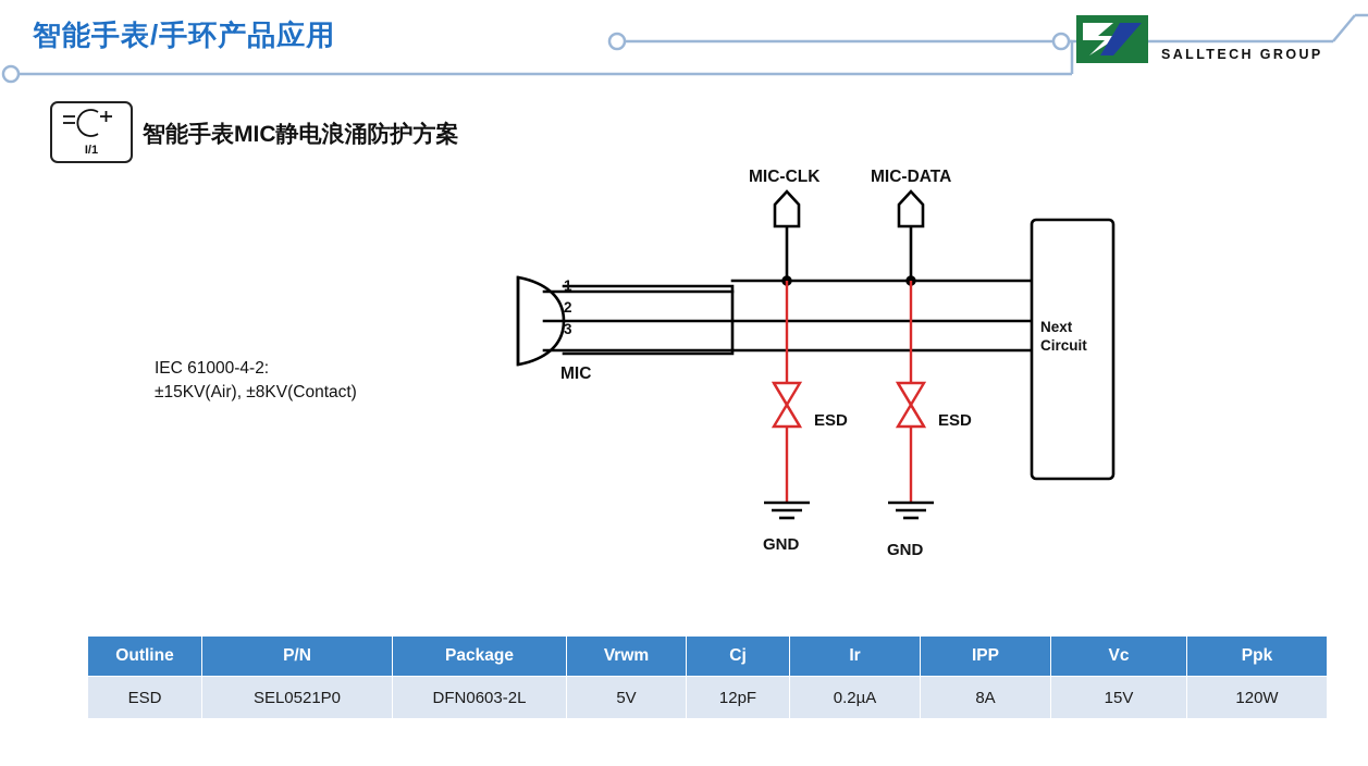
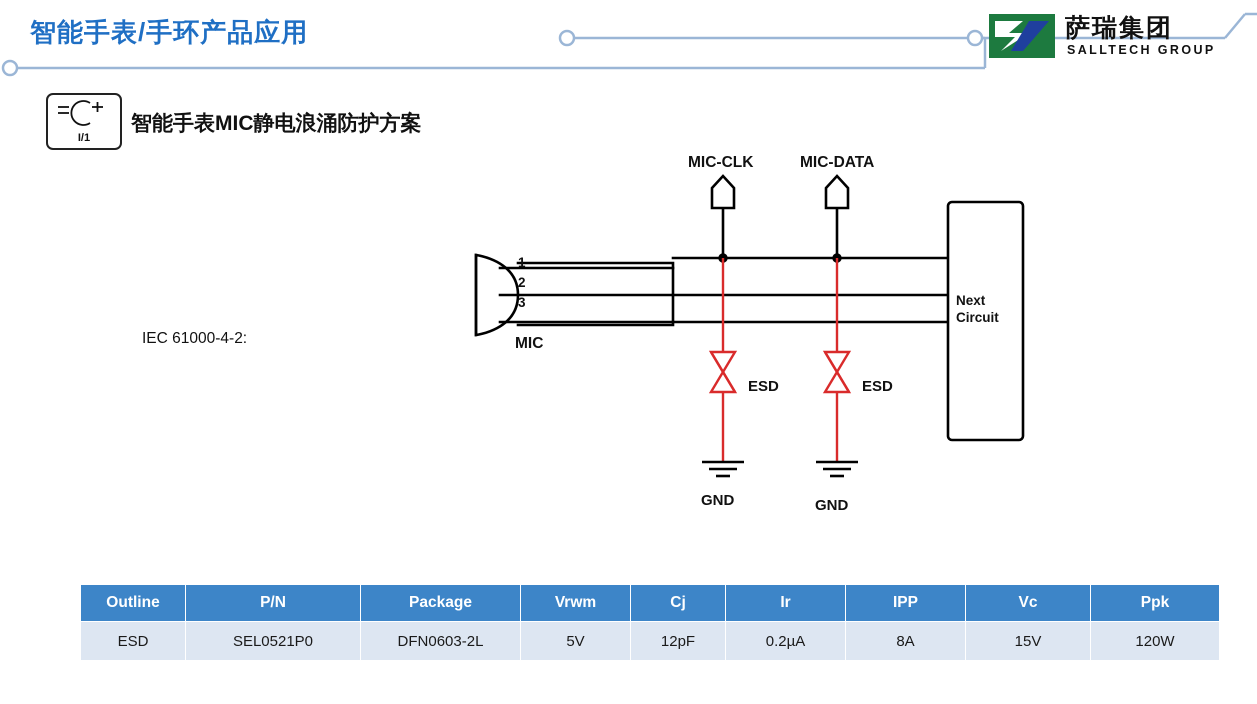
  智能手表/手环产品应用
+ 萨瑞集团
  SALLTECH GROUP
  I/1
  智能手表MIC静电浪涌防护方案
  IEC 61000-4-2:
- ±15KV(Air), ±8KV(Contact)
  MIC-CLK
  MIC-DATA
  MIC
  1
  2
  3
  Next
  Circuit
  ESD
  ESD
  GND
  GND
  Outline	P/N	Package	Vrwm	Cj	Ir	IPP	Vc	Ppk
  ESD	SEL0521P0	DFN0603-2L	5V	12pF	0.2µA	8A	15V	120W
